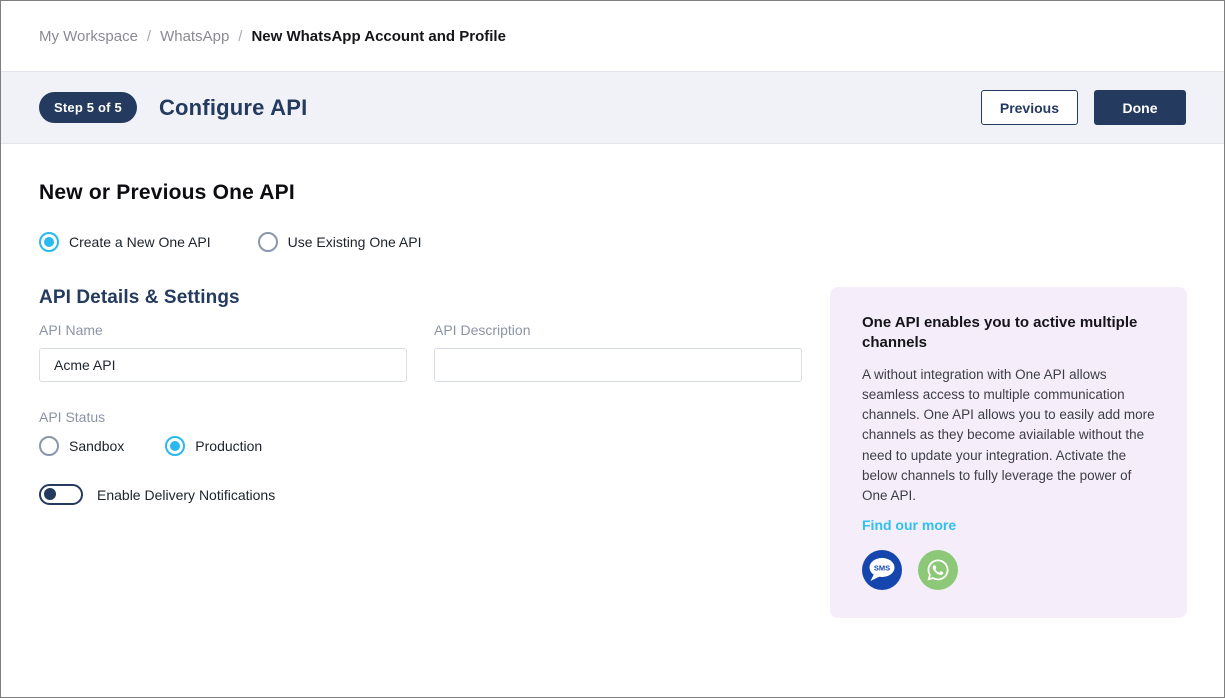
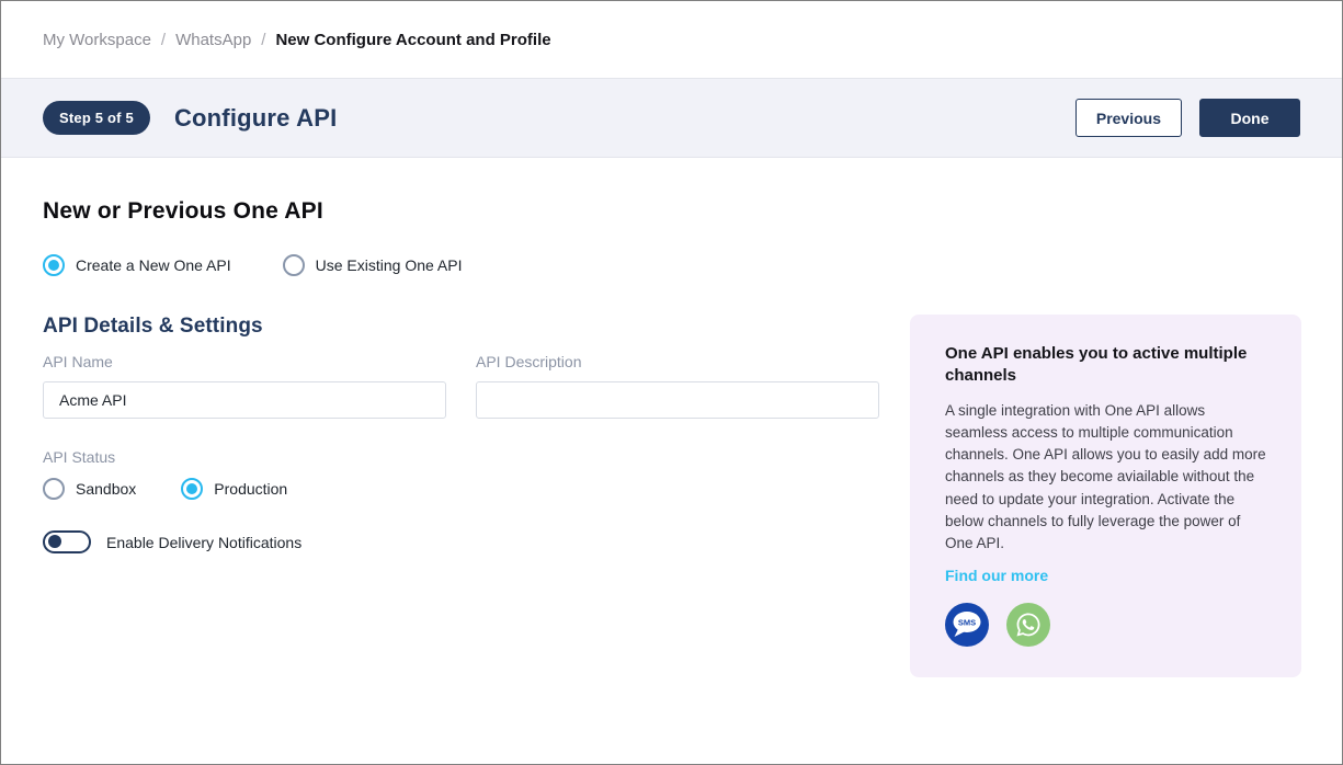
  My Workspace
  /
  WhatsApp
  /
- New WhatsApp Account and Profile
+ New Configure Account and Profile
  Step 5 of 5
  Configure API
  Previous
  Done
  New or Previous One API
  Create a New One API
  Use Existing One API
  API Details & Settings
  API Name
  Acme API
  API Description
  API Status
  Sandbox
  Production
  Enable Delivery Notifications
  One API enables you to active multiple channels
- A without integration with One API allows seamless access to multiple communication channels. One API allows you to easily add more channels as they become aviailable without the need to update your integration. Activate the below channels to fully leverage the power of One API.
+ A single integration with One API allows seamless access to multiple communication channels. One API allows you to easily add more channels as they become aviailable without the need to update your integration. Activate the below channels to fully leverage the power of One API.
  Find our more
  SMS
